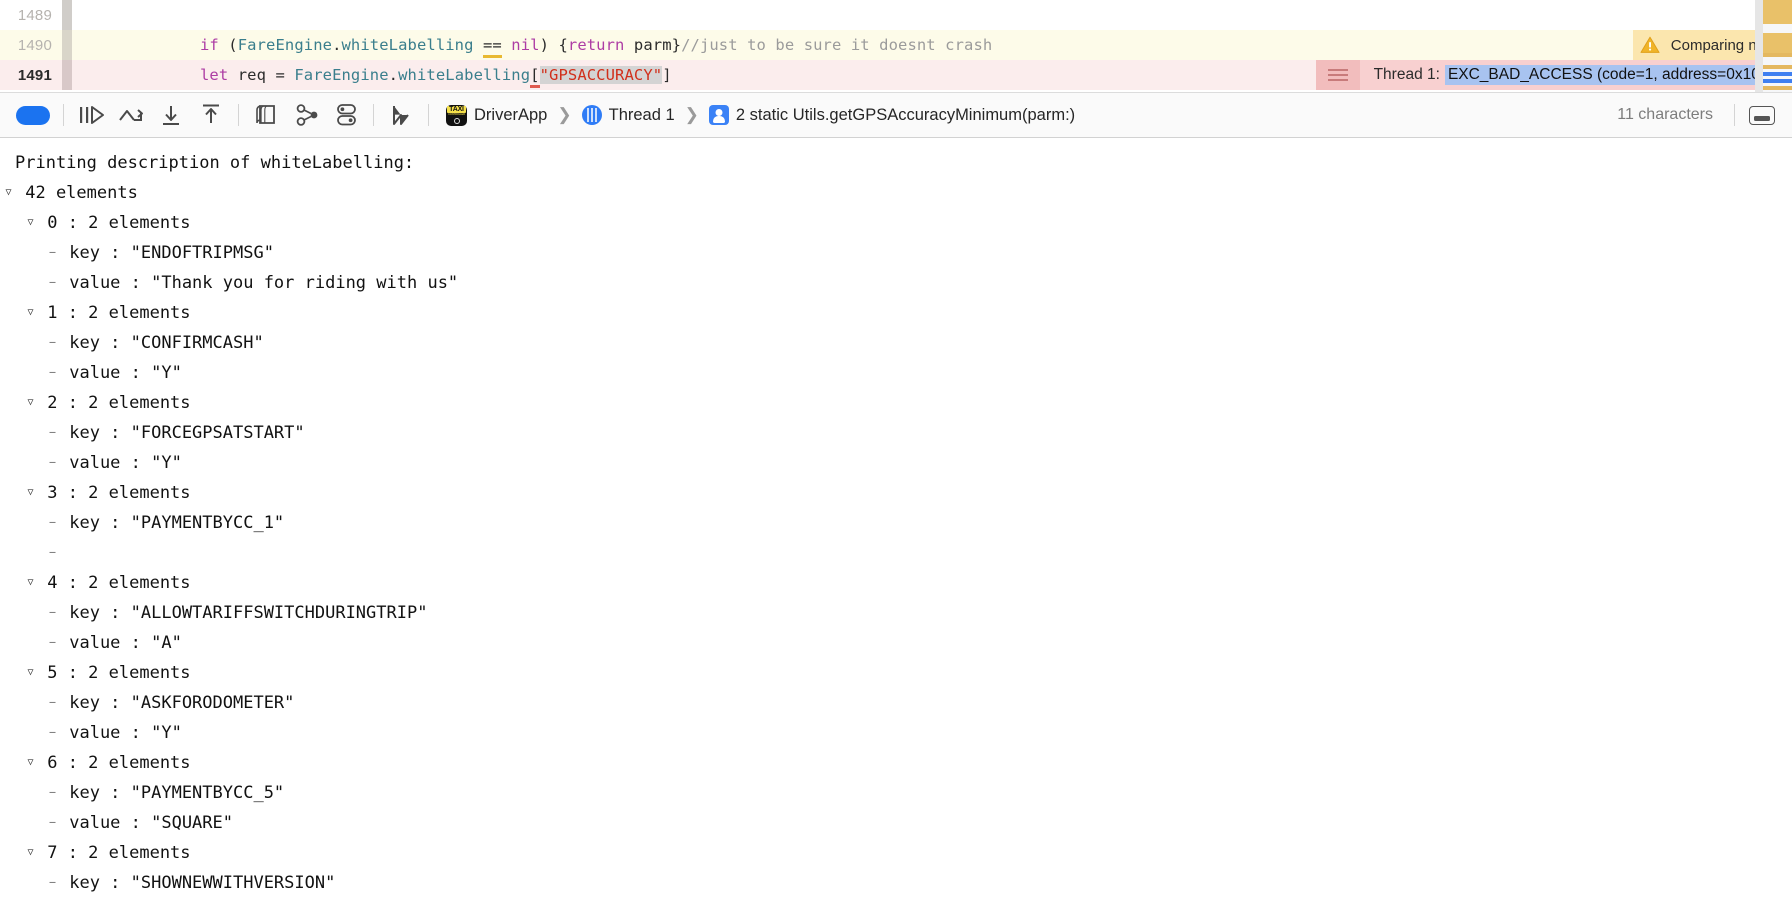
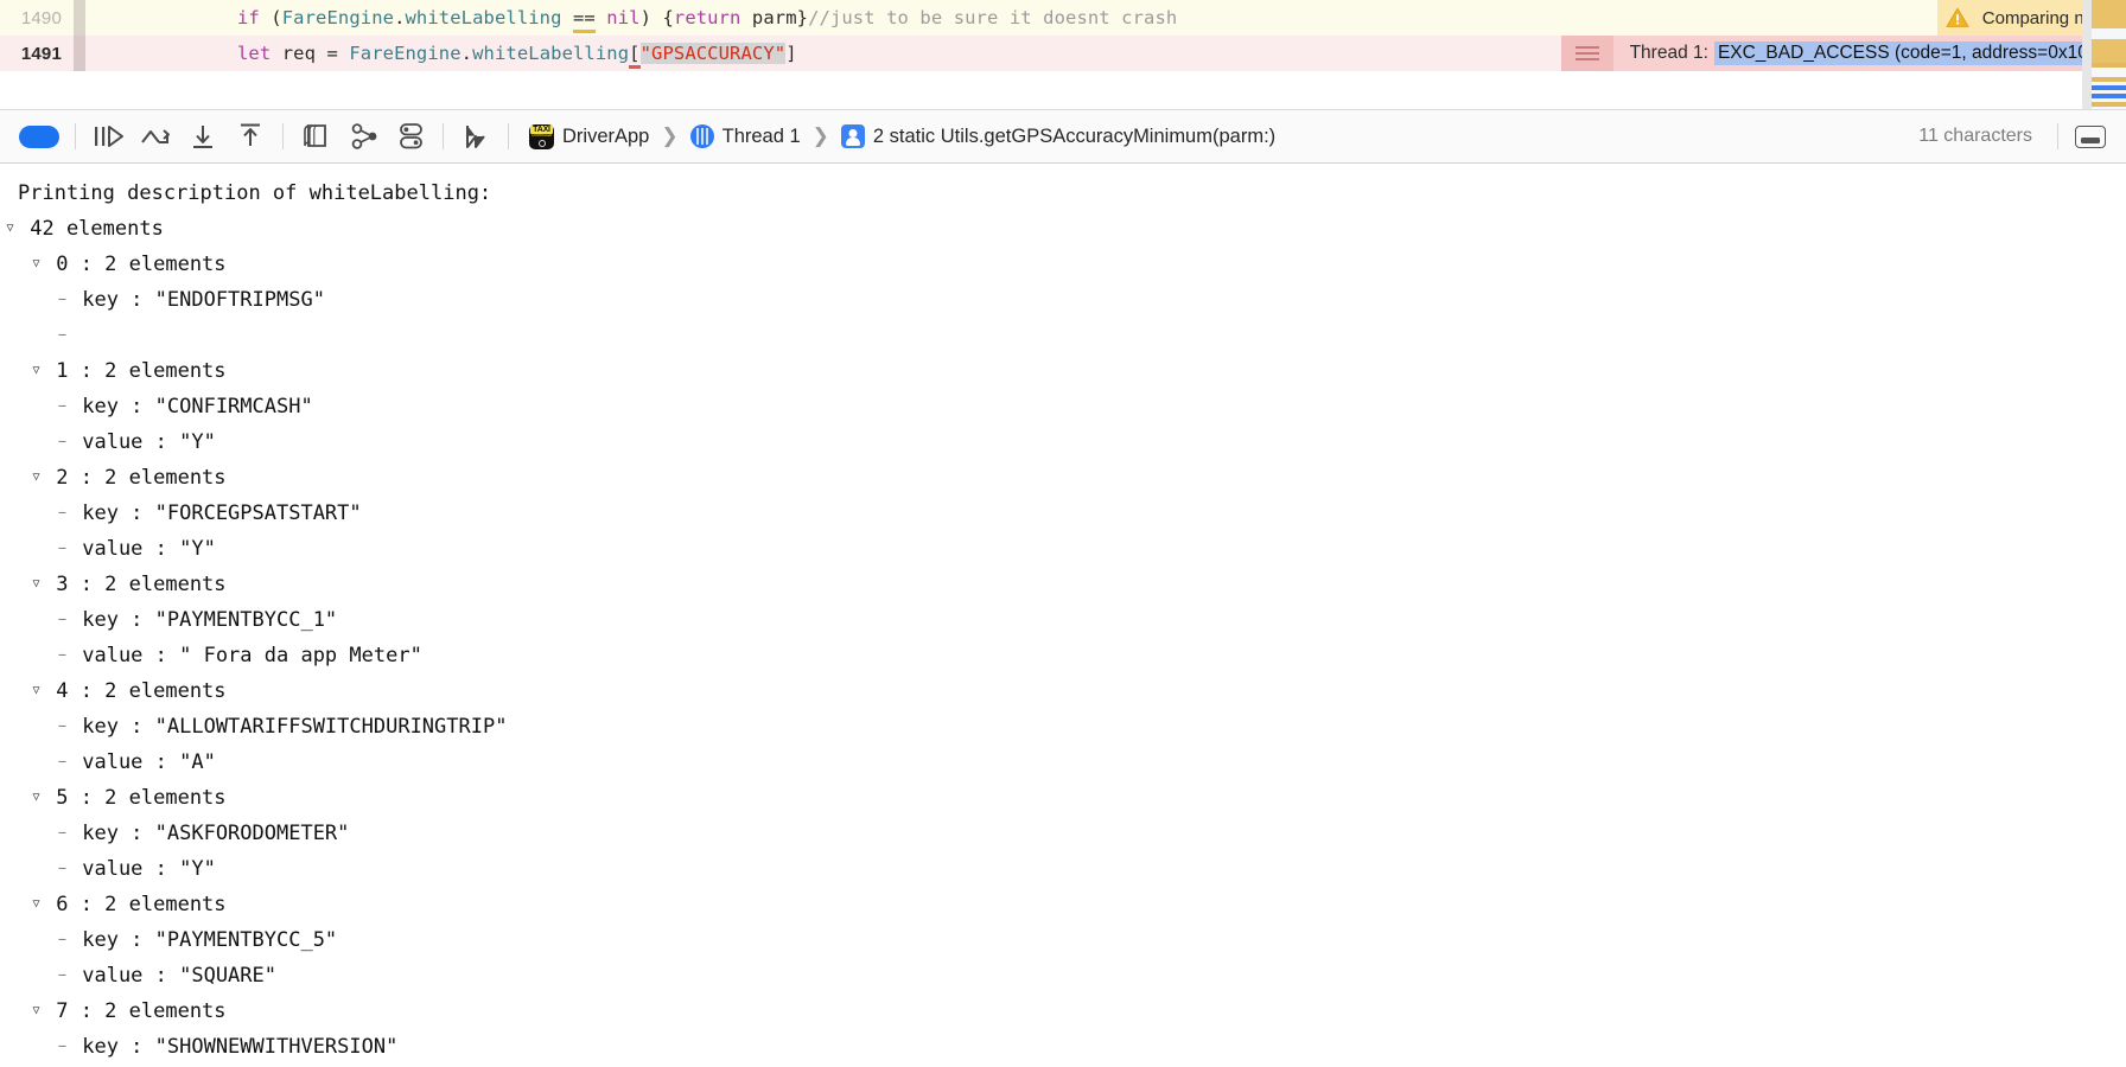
- 1489
  1490
  if (FareEngine.whiteLabelling == nil) {return parm}//just to be sure it doesnt crash
  Comparing n
  1491
  let req = FareEngine.whiteLabelling["GPSACCURACY"]
  Thread 1:
  EXC_BAD_ACCESS (code=1, address=0x1
  DriverApp
  ❯
  Thread 1
  ❯
  2 static Utils.getGPSAccuracyMinimum(parm:)
  11 characters
  Printing description of whiteLabelling:
  ▽
  42 elements
  ▽
  0 : 2 elements
  –
  key : "ENDOFTRIPMSG"
  –
- value : "Thank you for riding with us"
  ▽
  1 : 2 elements
  –
  key : "CONFIRMCASH"
  –
  value : "Y"
  ▽
  2 : 2 elements
  –
  key : "FORCEGPSATSTART"
  –
  value : "Y"
  ▽
  3 : 2 elements
  –
  key : "PAYMENTBYCC_1"
  –
+ value : " Fora da app Meter"
  ▽
  4 : 2 elements
  –
  key : "ALLOWTARIFFSWITCHDURINGTRIP"
  –
  value : "A"
  ▽
  5 : 2 elements
  –
  key : "ASKFORODOMETER"
  –
  value : "Y"
  ▽
  6 : 2 elements
  –
  key : "PAYMENTBYCC_5"
  –
  value : "SQUARE"
  ▽
  7 : 2 elements
  –
  key : "SHOWNEWWITHVERSION"
